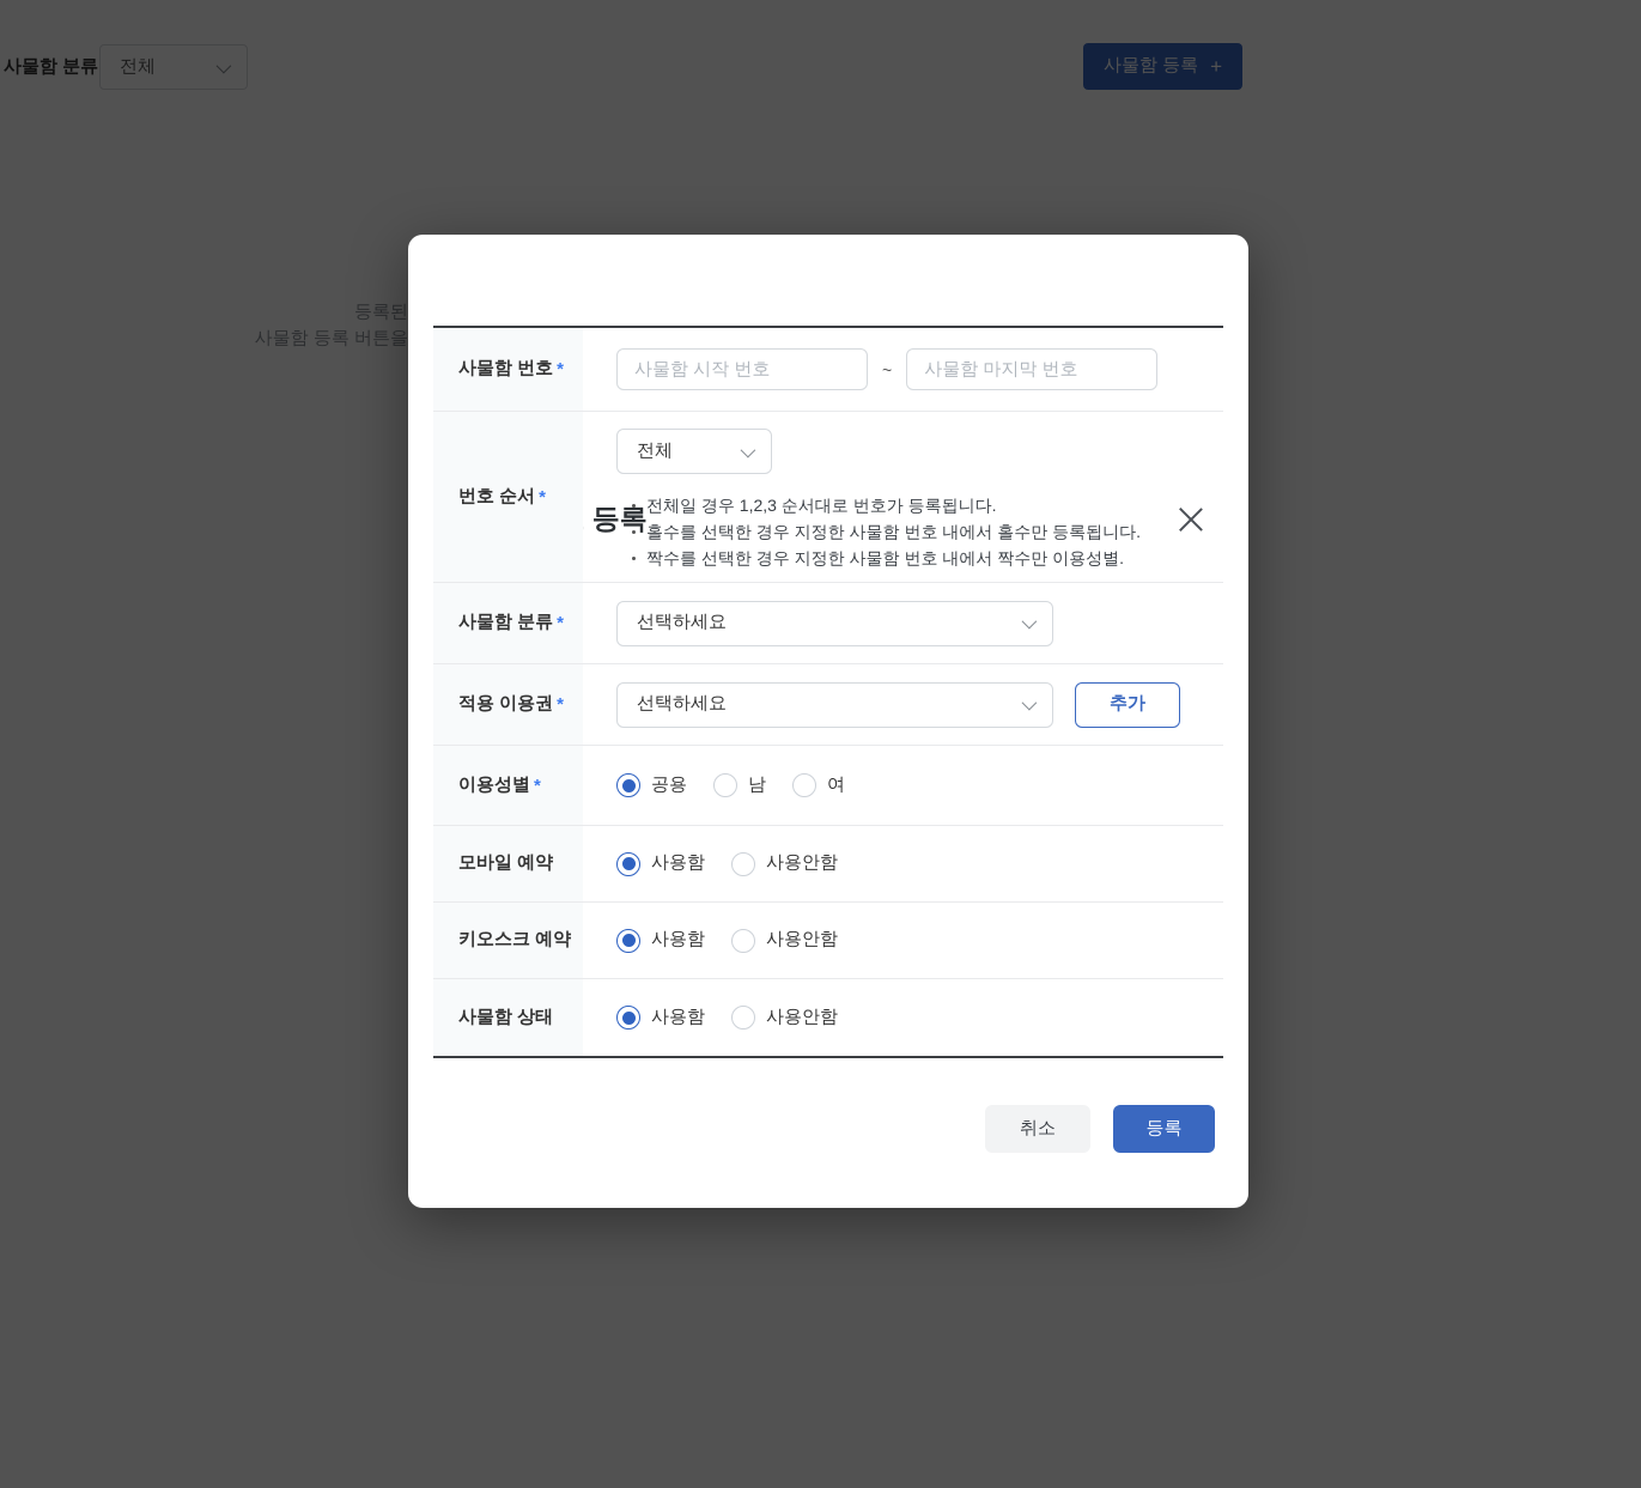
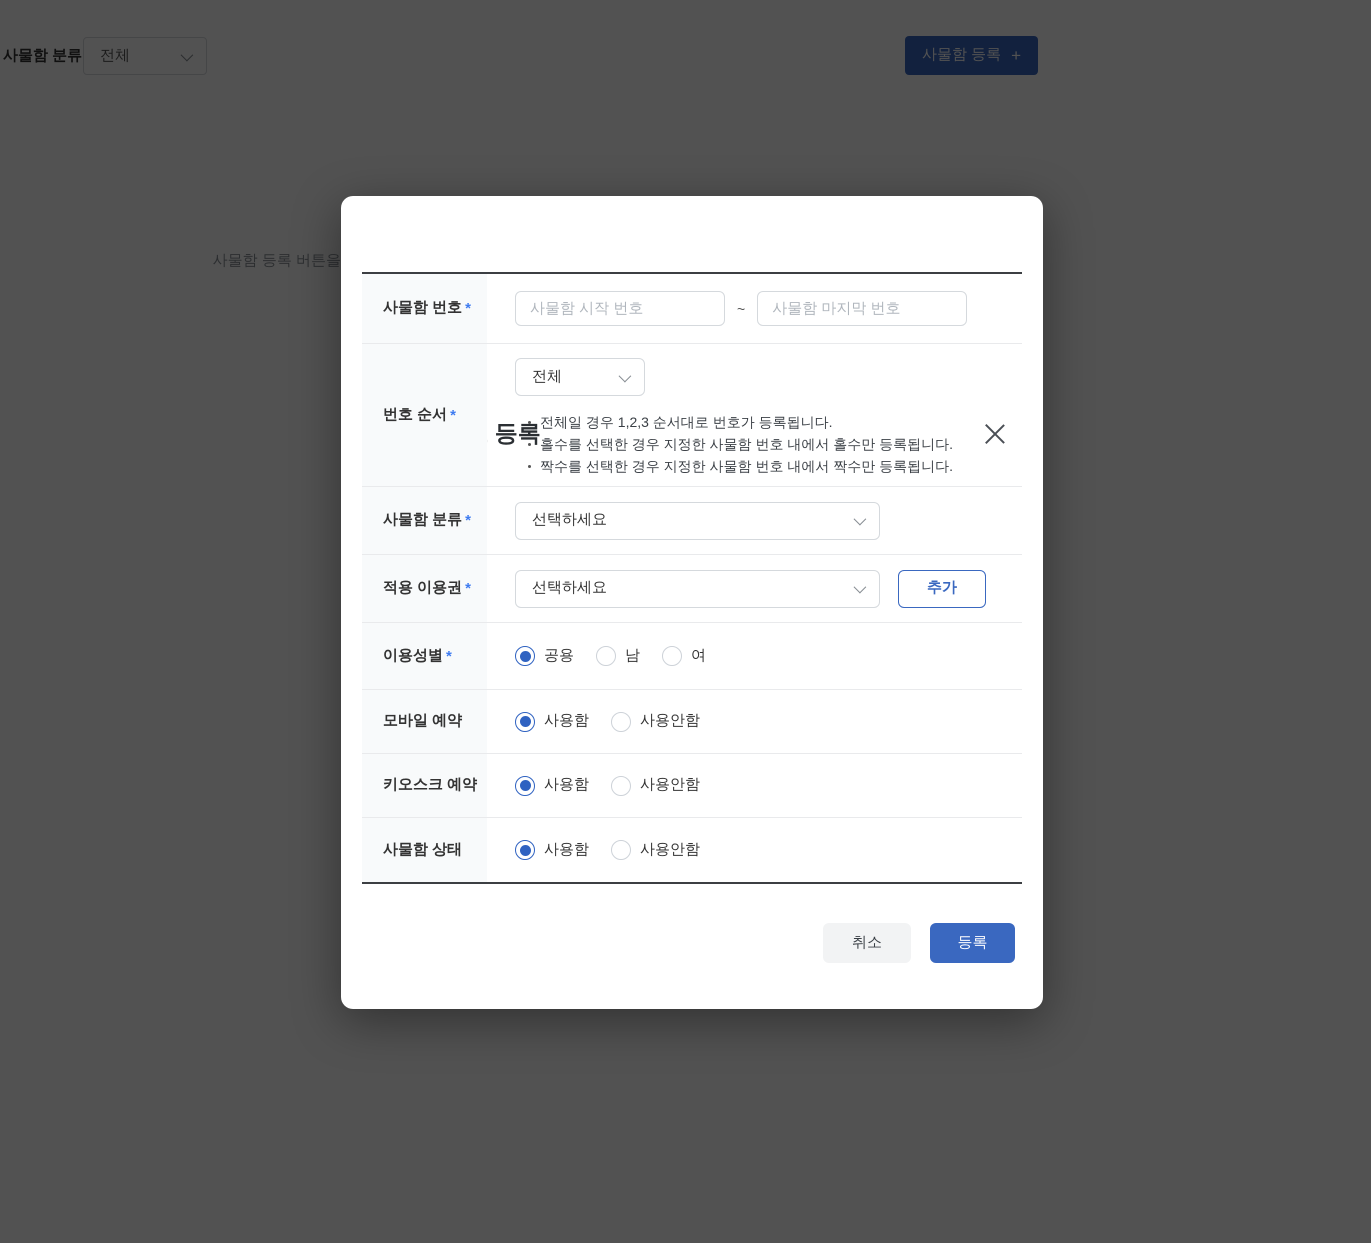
  사물함 분류
  전체
  사물함 등록
  +
- 등록된
  사물함 등록 버튼을
  사물함 번호
  *
  사물함 시작 번호
  ~
  사물함 마지막 번호
  번호 순서
  *
  전체
  전체일 경우 1,2,3 순서대로 번호가 등록됩니다.
  홀수를 선택한 경우 지정한 사물함 번호 내에서 홀수만 등록됩니다.
- 짝수를 선택한 경우 지정한 사물함 번호 내에서 짝수만 이용성별.
+ 짝수를 선택한 경우 지정한 사물함 번호 내에서 짝수만 등록됩니다.
  사물함 분류
  *
  선택하세요
  적용 이용권
  *
  선택하세요
  추가
  이용성별
  *
  공용
  남
  여
  모바일 예약
  사용함
  사용안함
  키오스크 예약
  사용함
  사용안함
  사물함 상태
  사용함
  사용안함
  취소
  등록
